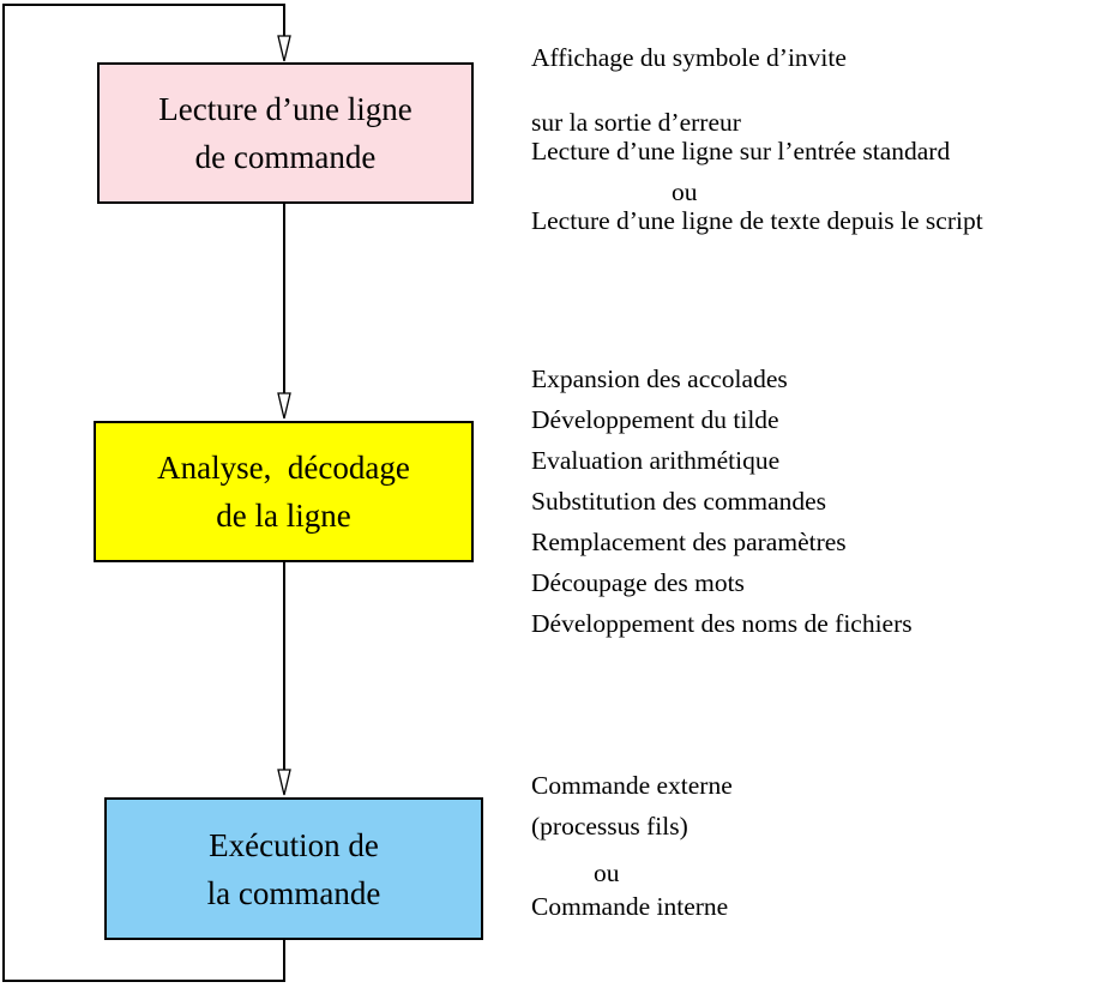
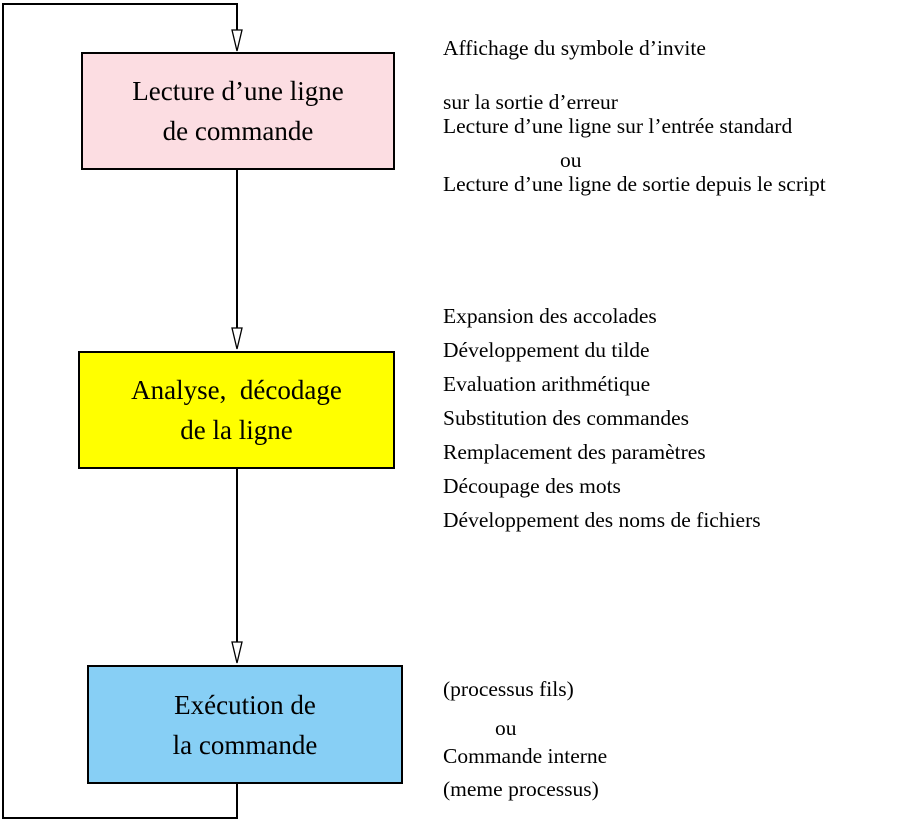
  Lecture d’une ligne
  de commande
  Analyse, décodage
  de la ligne
  Exécution de
  la commande
  Affichage du symbole d’invite
  sur la sortie d’erreur
  Lecture d’une ligne sur l’entrée standard
  ou
- Lecture d’une ligne de texte depuis le script
+ Lecture d’une ligne de sortie depuis le script
  Expansion des accolades
  Développement du tilde
  Evaluation arithmétique
  Substitution des commandes
  Remplacement des paramètres
  Découpage des mots
  Développement des noms de fichiers
- Commande externe
  (processus fils)
  ou
  Commande interne
+ (meme processus)
